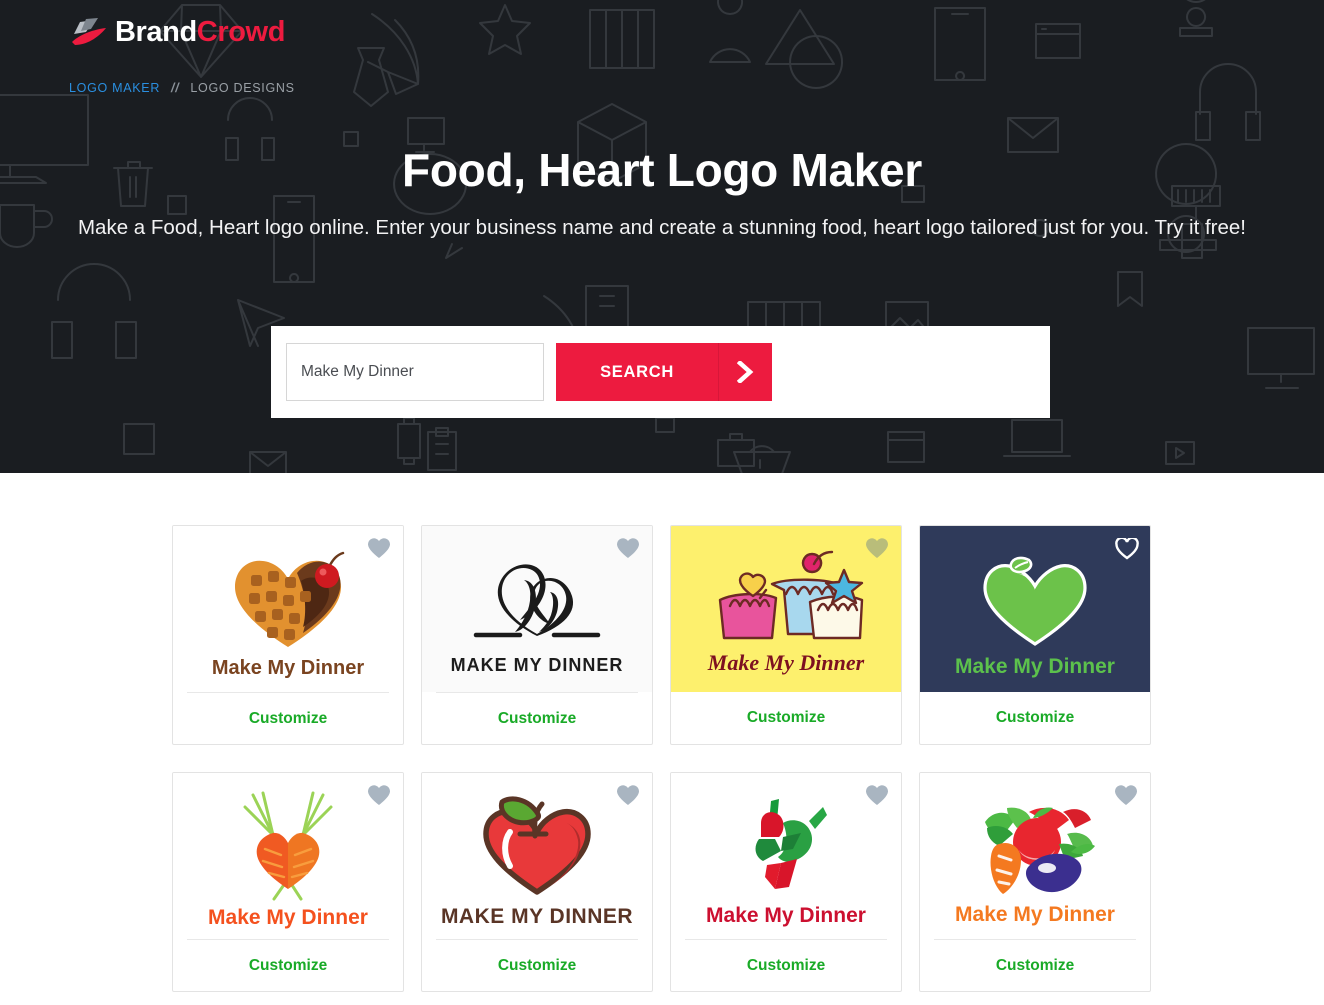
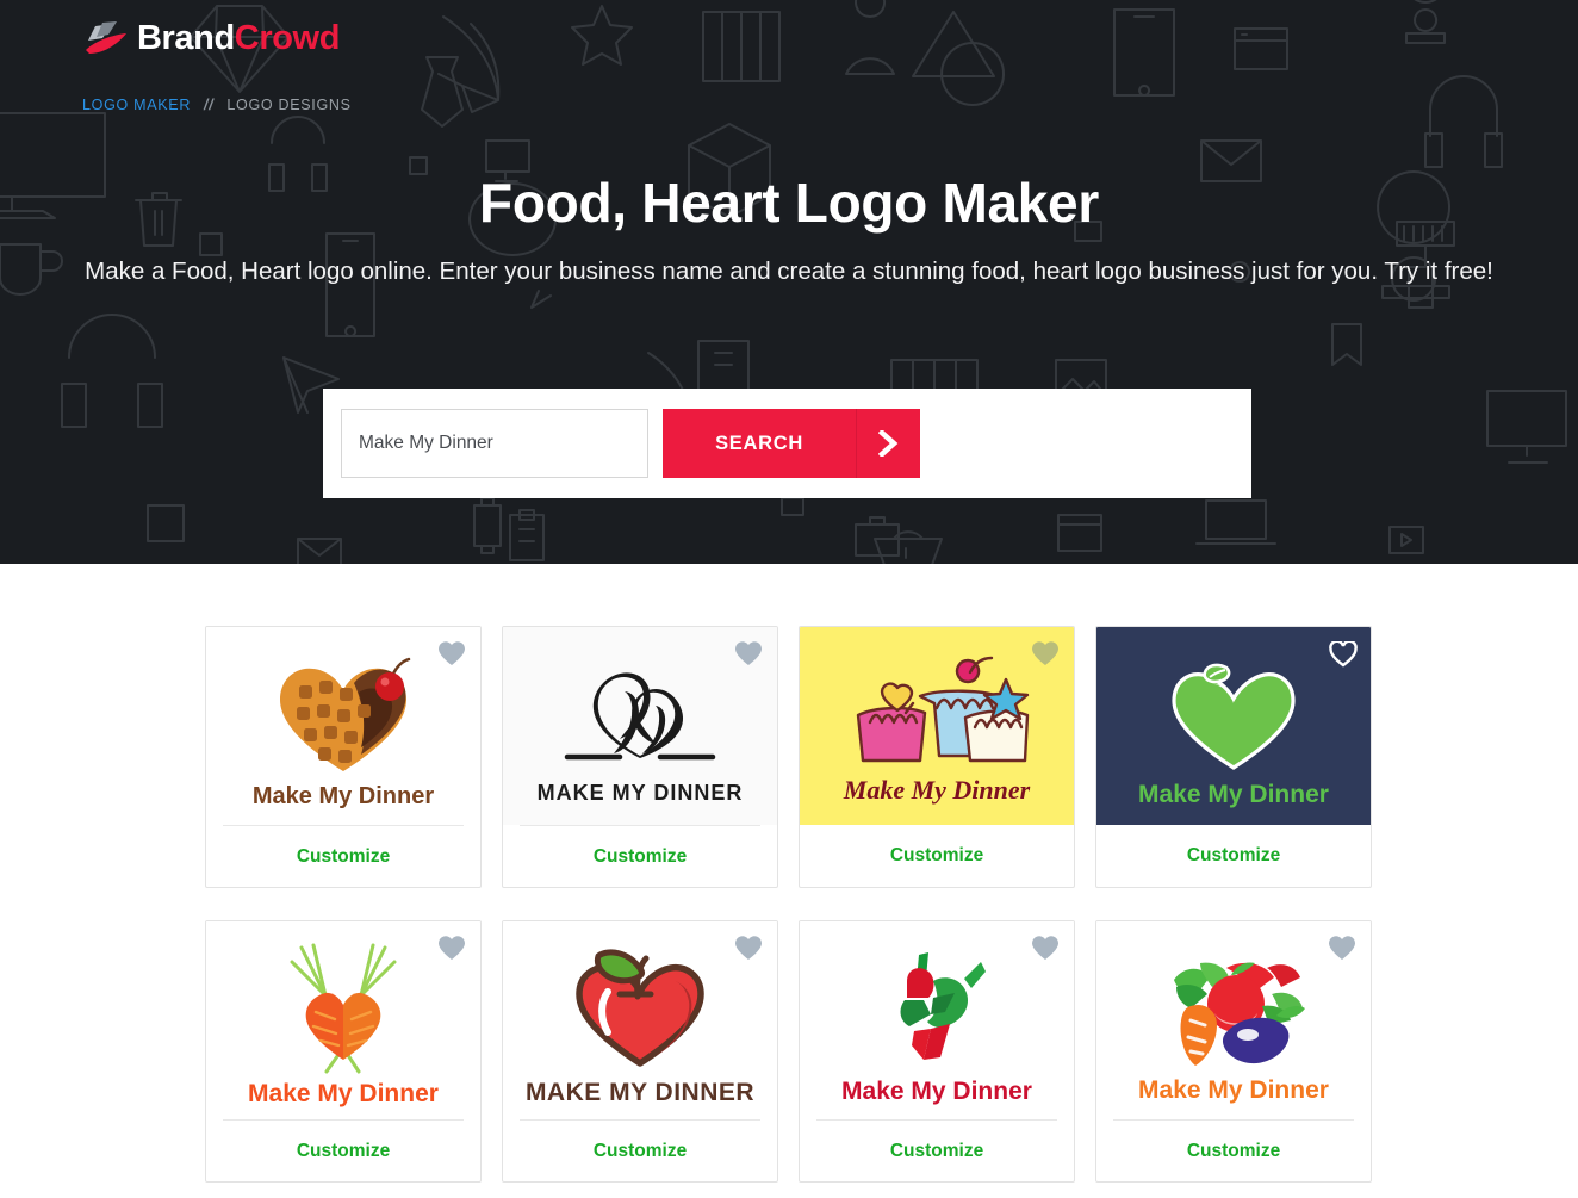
  BrandCrowd
  LOGO MAKER
  //
  LOGO DESIGNS
  Food, Heart Logo Maker
- Make a Food, Heart logo online. Enter your business name and create a stunning food, heart logo tailored just for you. Try it free!
+ Make a Food, Heart logo online. Enter your business name and create a stunning food, heart logo business just for you. Try it free!
  Make My Dinner
  SEARCH
  Make My Dinner
  Customize
  MAKE MY DINNER
  Customize
  Make My Dinner
  Customize
  Make My Dinner
  Customize
  Make My Dinner
  Customize
  MAKE MY DINNER
  Customize
  Make My Dinner
  Customize
  Make My Dinner
  Customize
